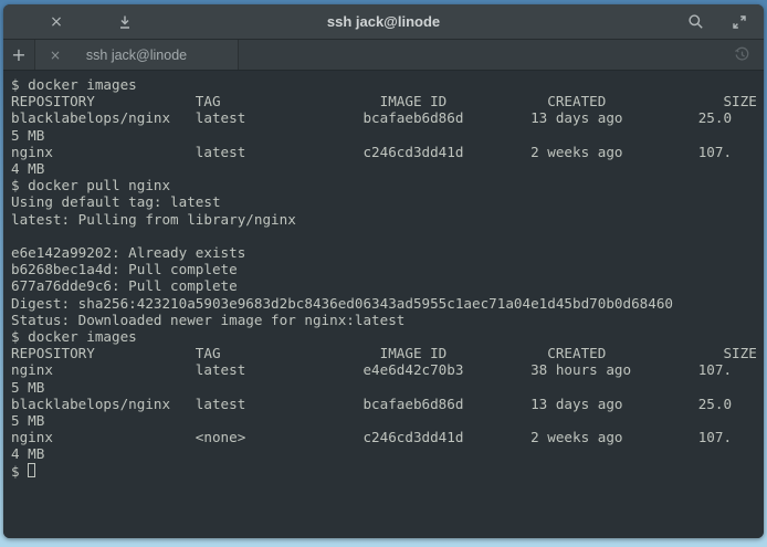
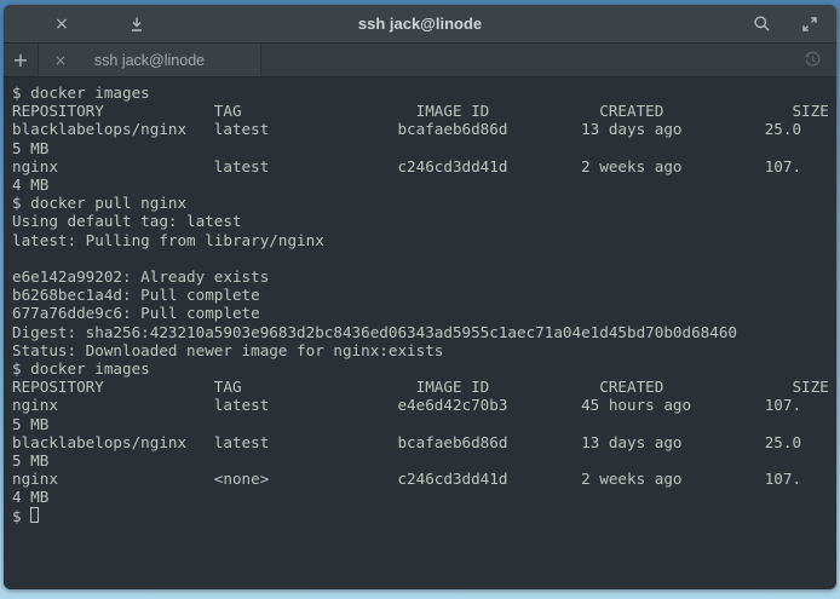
  ×
  ssh jack@linode
  +
  ×
  ssh jack@linode
  $ docker images
  REPOSITORY TAG IMAGE ID CREATED SIZE
  blacklabelops/nginx latest bcafaeb6d86d 13 days ago 25.0
  5 MB
  nginx latest c246cd3dd41d 2 weeks ago 107.
  4 MB
  $ docker pull nginx
  Using default tag: latest
  latest: Pulling from library/nginx
  e6e142a99202: Already exists
  b6268bec1a4d: Pull complete
  677a76dde9c6: Pull complete
  Digest: sha256:423210a5903e9683d2bc8436ed06343ad5955c1aec71a04e1d45bd70b0d68460
- Status: Downloaded newer image for nginx:latest
+ Status: Downloaded newer image for nginx:exists
  $ docker images
  REPOSITORY TAG IMAGE ID CREATED SIZE
- nginx latest e4e6d42c70b3 38 hours ago 107.
+ nginx latest e4e6d42c70b3 45 hours ago 107.
  5 MB
  blacklabelops/nginx latest bcafaeb6d86d 13 days ago 25.0
  5 MB
  nginx <none> c246cd3dd41d 2 weeks ago 107.
  4 MB
  $
